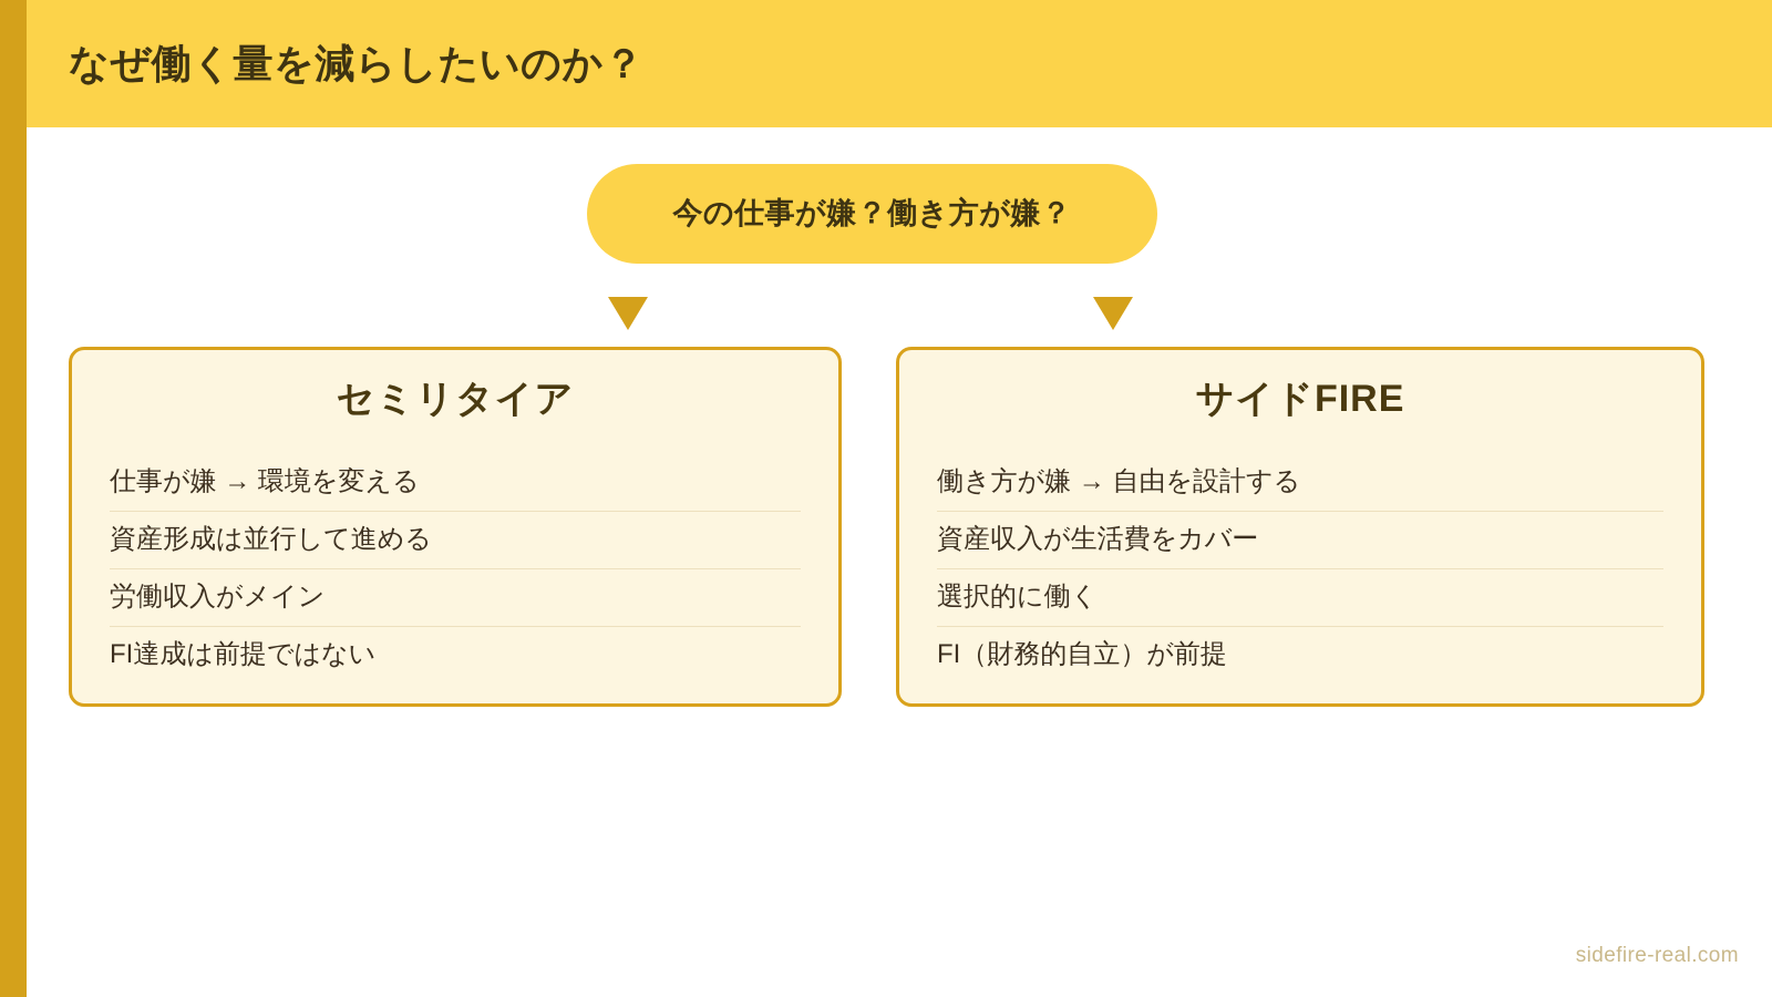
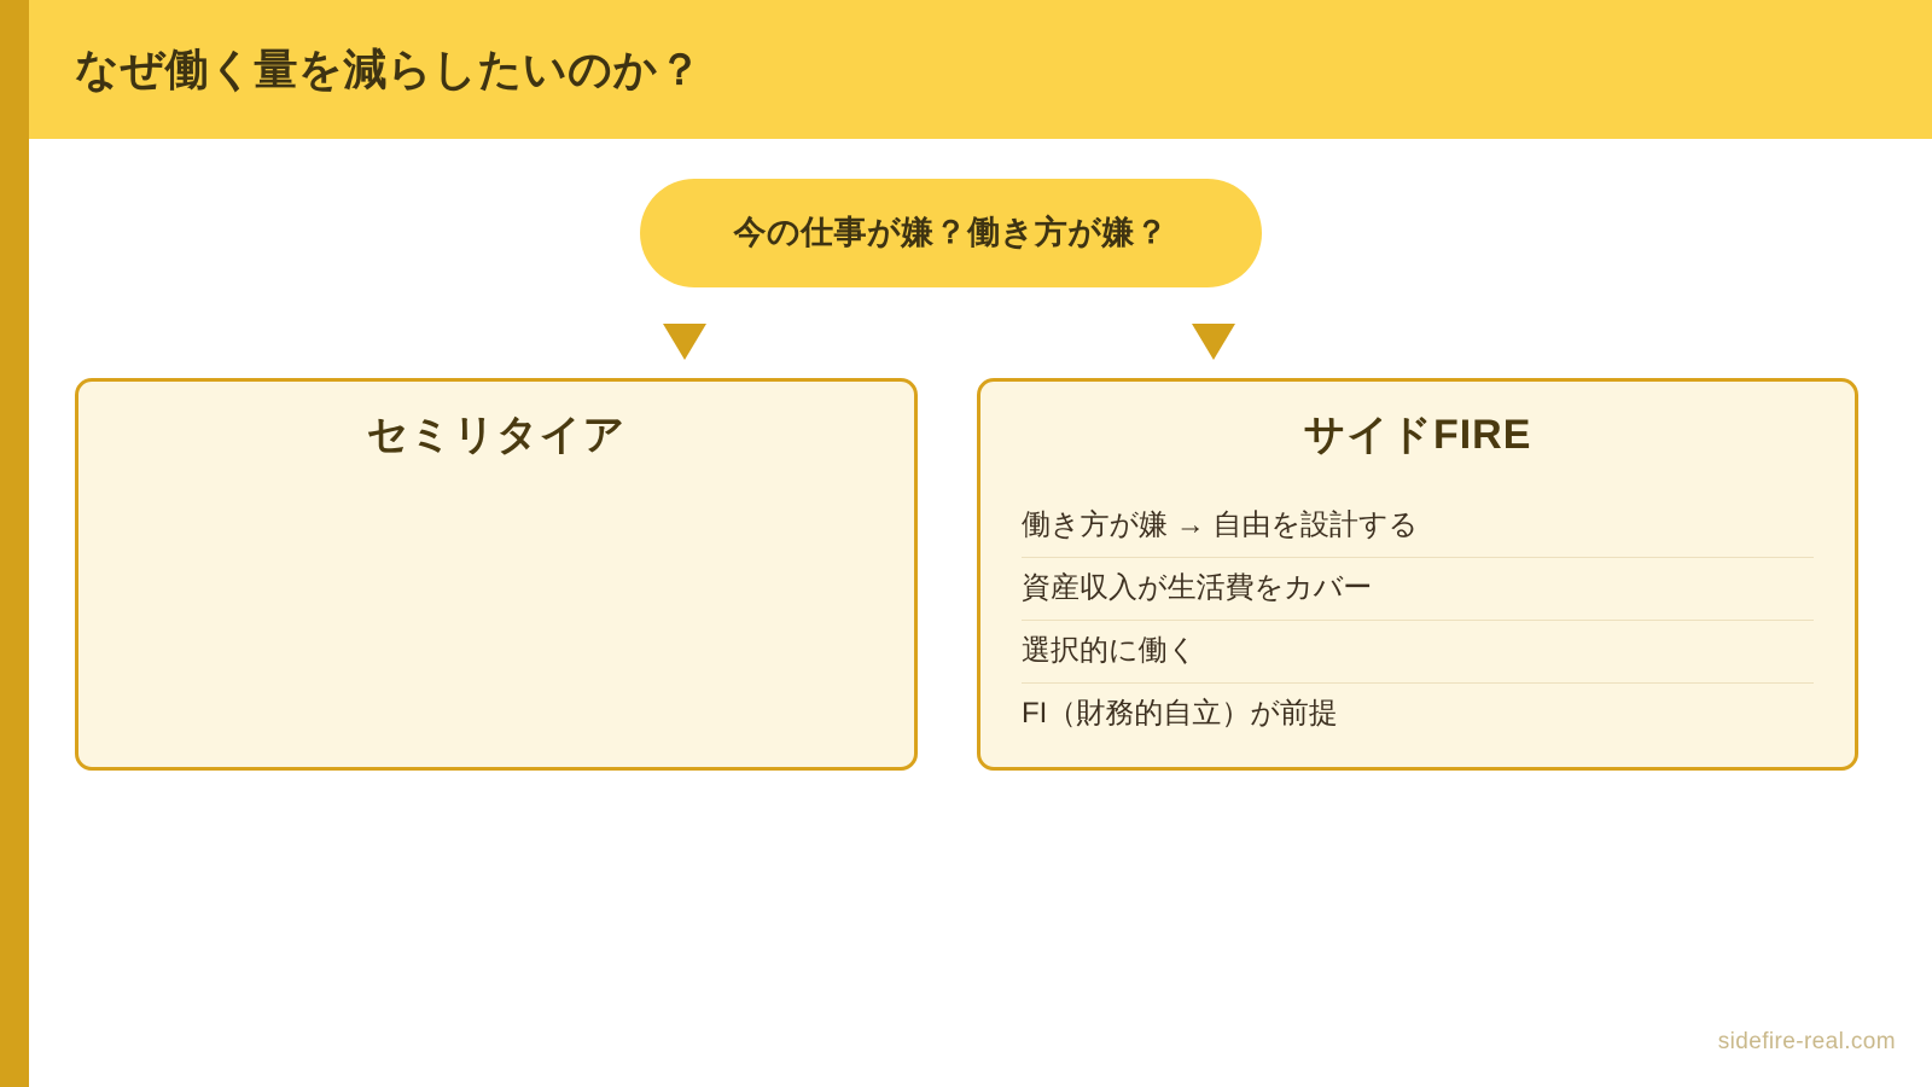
  なぜ働く量を減らしたいのか？
  今の仕事が嫌？働き方が嫌？
  セミリタイア
- 仕事が嫌 → 環境を変える
- 資産形成は並行して進める
- 労働収入がメイン
- FI達成は前提ではない
  サイドFIRE
  働き方が嫌 → 自由を設計する
  資産収入が生活費をカバー
  選択的に働く
  FI（財務的自立）が前提
  sidefire-real.com
